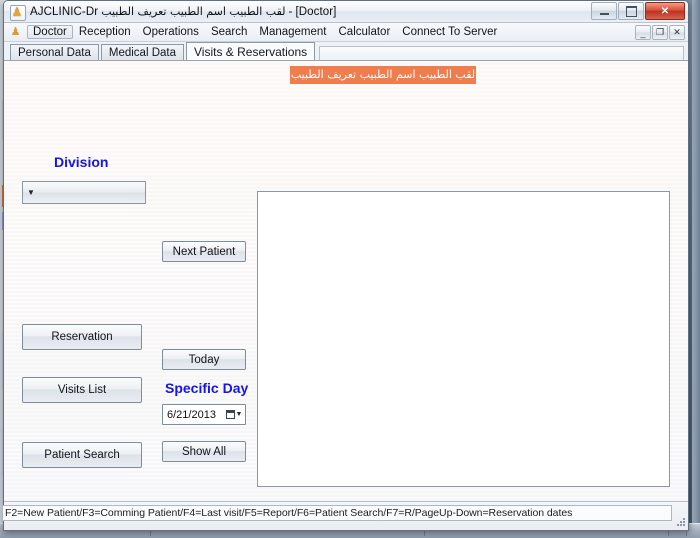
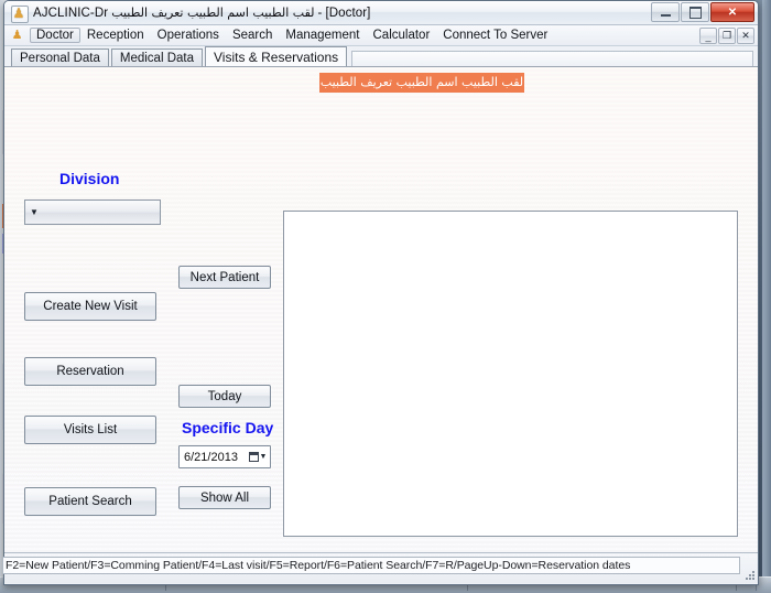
  ♟
  AJCLINIC-Dr لقب الطبيب اسم الطبيب تعريف الطبيب - [Doctor]
  ✕
  ♟
  Doctor
  Reception
  Operations
  Search
  Management
  Calculator
  Connect To Server
  _
  ❐
  ✕
  Personal Data
  Medical Data
  Visits & Reservations
  لقب الطبيب اسم الطبيب تعريف الطبيب
  Division
  ▼
+ Create New Visit
  Reservation
  Visits List
  Patient Search
  Next Patient
  Today
  Show All
  Specific Day
  6/21/2013
  F2=New Patient/F3=Comming Patient/F4=Last visit/F5=Report/F6=Patient Search/F7=R/PageUp-Down=Reservation dates
